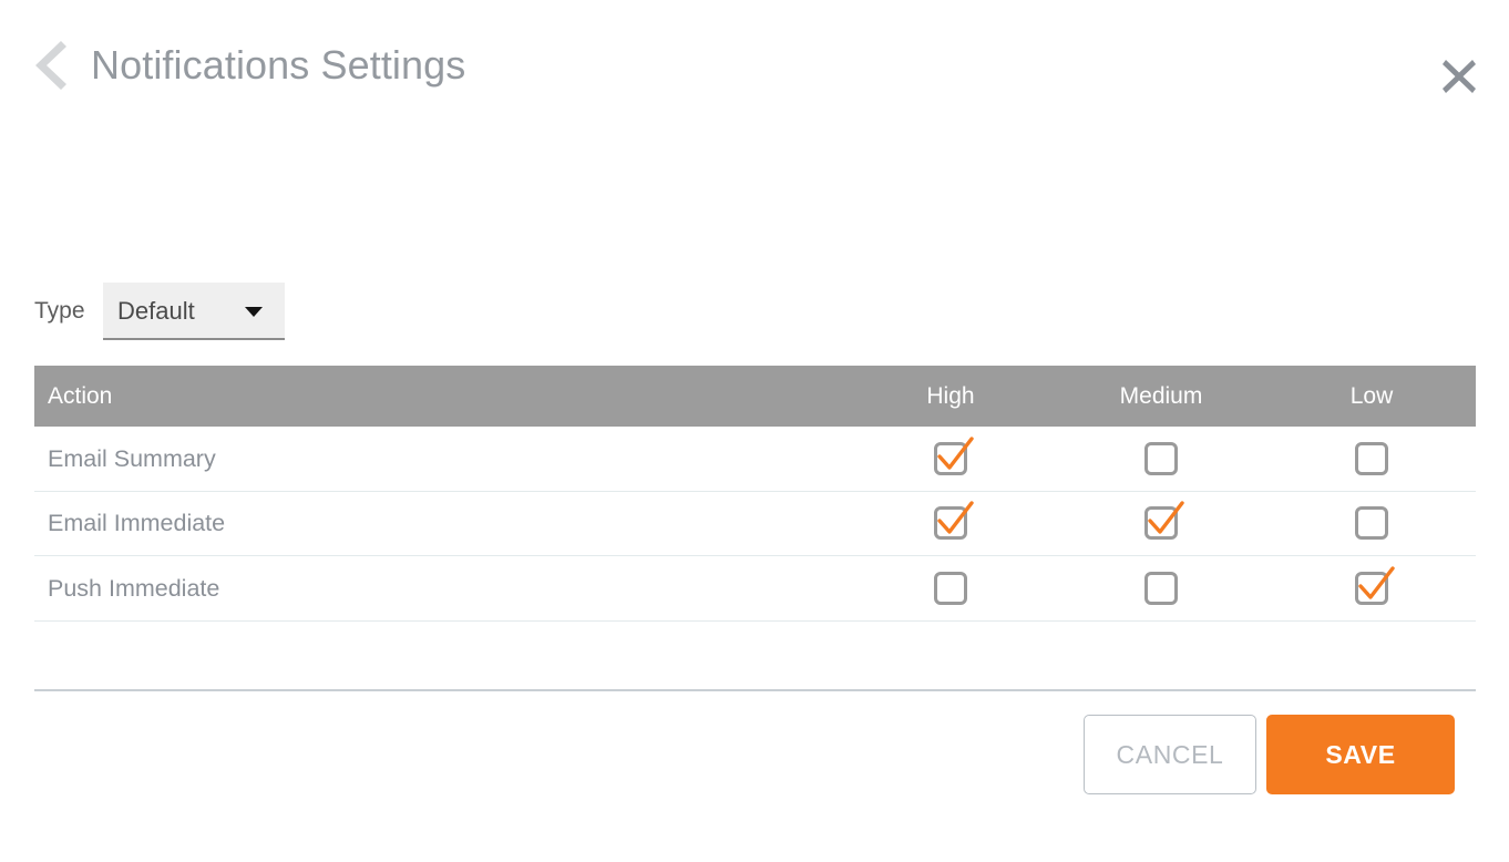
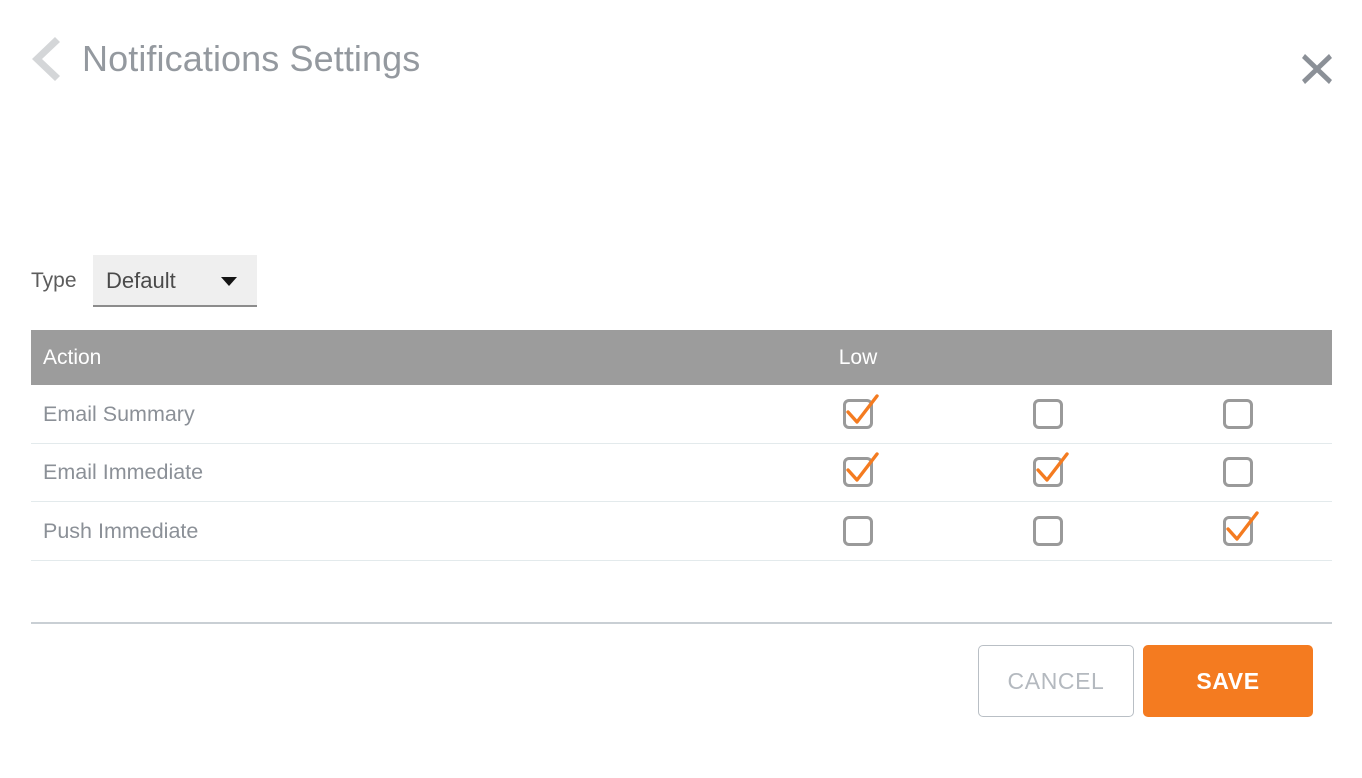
  Notifications Settings
  Type
  Default
  Action
- High
- Medium
  Low
  Email Summary
  Email Immediate
  Push Immediate
  CANCEL
  SAVE
